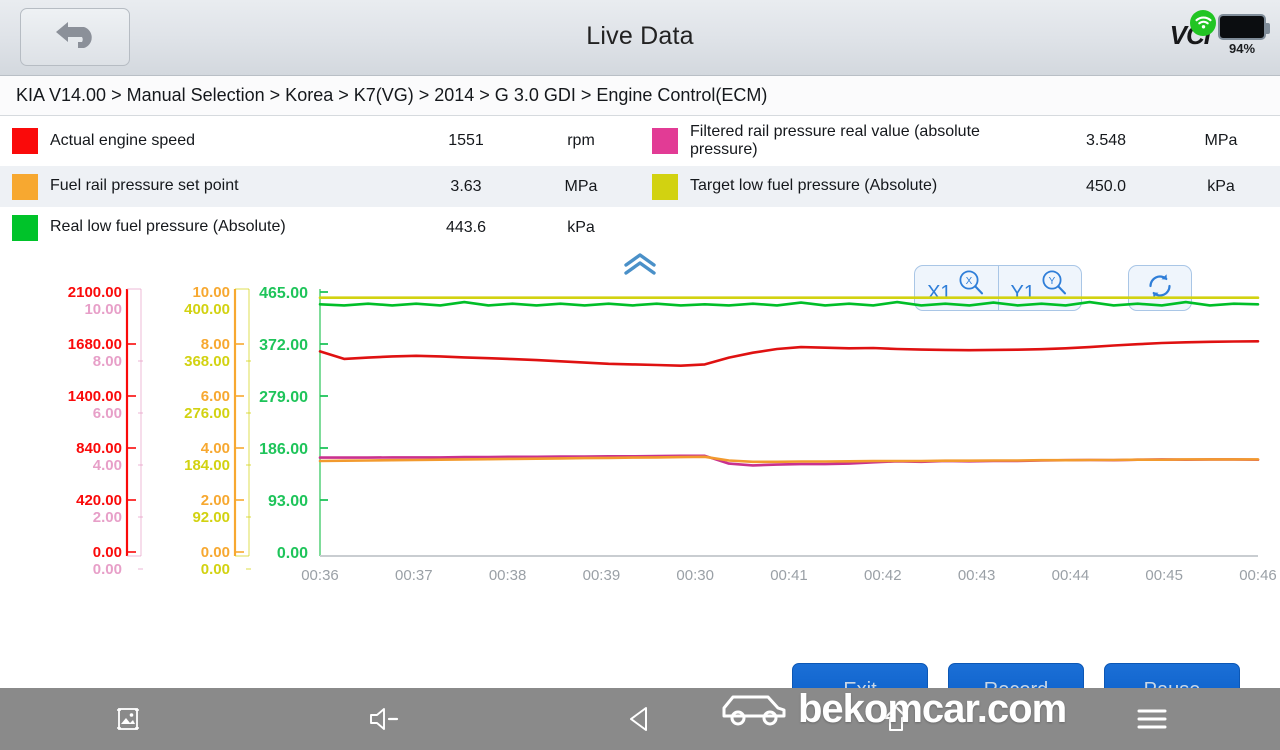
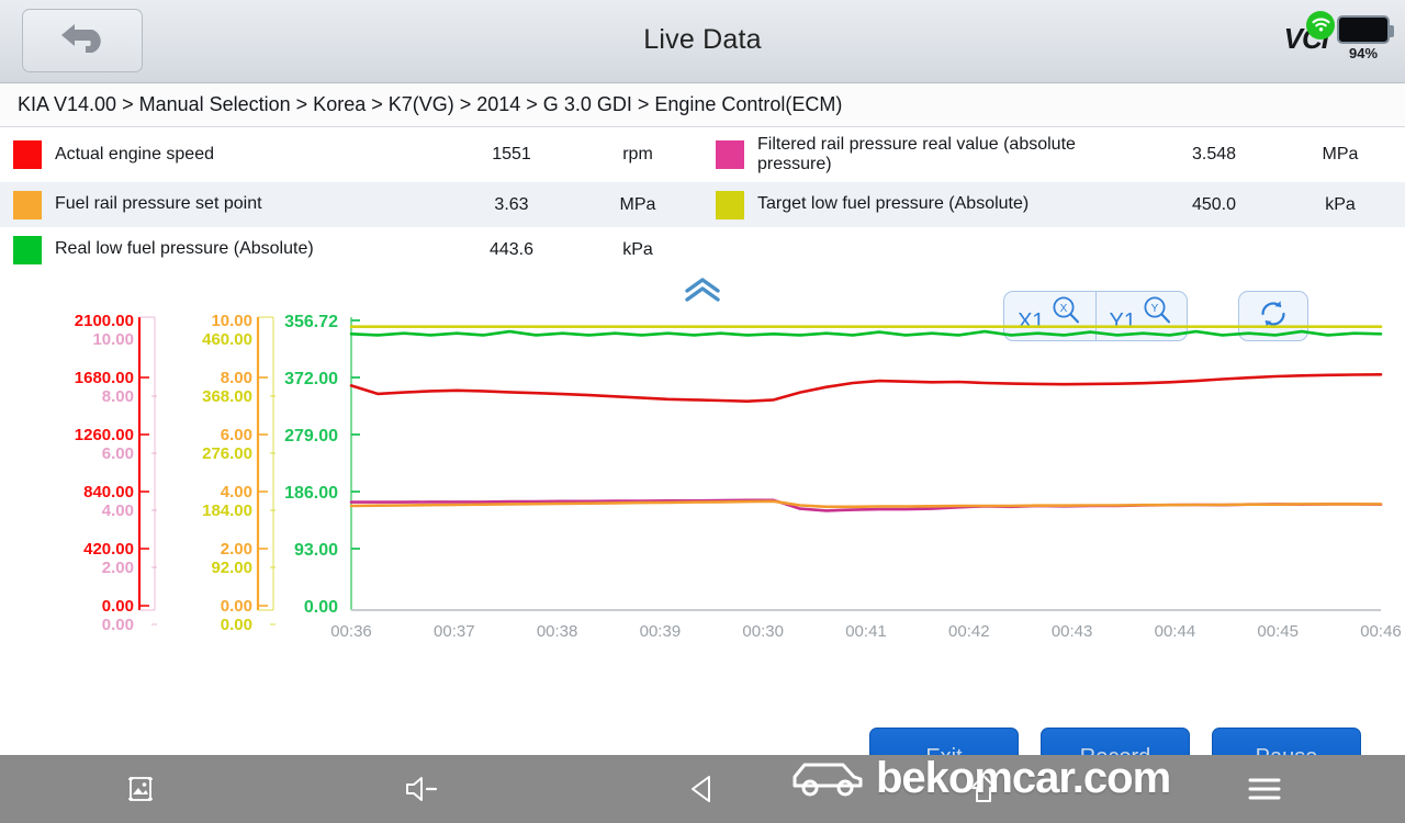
  Live Data
  94%
  KIA V14.00 > Manual Selection > Korea > K7(VG) > 2014 > G 3.0 GDI > Engine Control(ECM)
  Actual engine speed
  1551
  rpm
  Filtered rail pressure real value (absolute pressure)
  3.548
  MPa
  Fuel rail pressure set point
  3.63
  MPa
  Target low fuel pressure (Absolute)
  450.0
  kPa
  Real low fuel pressure (Absolute)
  443.6
  kPa
  X1
  X
  Y1
  Y
  2100.00
  10.00
  1680.00
  8.00
- 1400.00
+ 1260.00
  6.00
  840.00
  4.00
  420.00
  2.00
  0.00
  0.00
  10.00
- 400.00
+ 460.00
  8.00
  368.00
  6.00
  276.00
  4.00
  184.00
  2.00
  92.00
  0.00
  0.00
- 465.00
+ 356.72
  372.00
  279.00
  186.00
  93.00
  0.00
  00:36
  00:37
  00:38
  00:39
  00:30
  00:41
  00:42
  00:43
  00:44
  00:45
  00:46
  bekomcar.com
